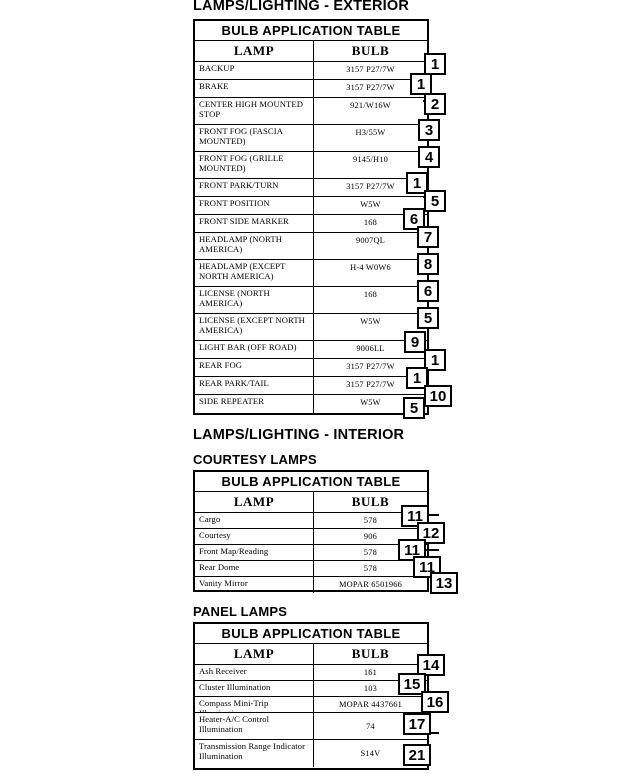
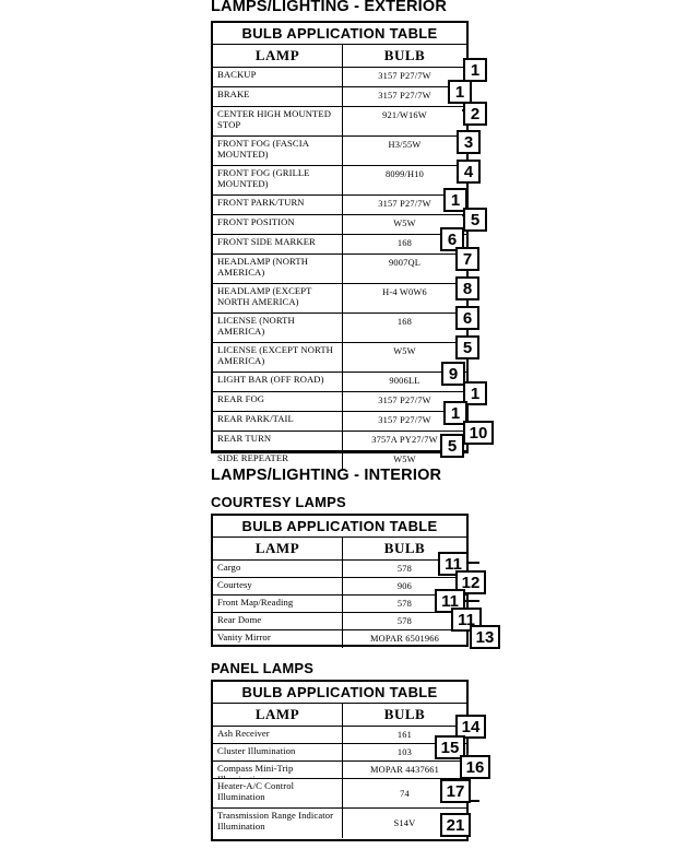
  LAMPS/LIGHTING - EXTERIOR
  BULB APPLICATION TABLE
  LAMP
  BULB
  BACKUP
  3157 P27/7W
  BRAKE
  3157 P27/7W
  CENTER HIGH MOUNTED STOP
  921/W16W
  FRONT FOG (FASCIA MOUNTED)
  H3/55W
  FRONT FOG (GRILLE MOUNTED)
- 9145/H10
+ 8099/H10
  FRONT PARK/TURN
  3157 P27/7W
  FRONT POSITION
  W5W
  FRONT SIDE MARKER
  168
  HEADLAMP (NORTH AMERICA)
  9007QL
  HEADLAMP (EXCEPT NORTH AMERICA)
  H-4 W0W6
  LICENSE (NORTH AMERICA)
  168
  LICENSE (EXCEPT NORTH AMERICA)
  W5W
  LIGHT BAR (OFF ROAD)
  9006LL
  REAR FOG
  3157 P27/7W
  REAR PARK/TAIL
  3157 P27/7W
+ REAR TURN
+ 3757A PY27/7W
  SIDE REPEATER
  W5W
  1
  1
  2
  3
  4
  1
  5
  6
  7
  8
  6
  5
  9
  1
  1
  10
  5
  LAMPS/LIGHTING - INTERIOR
  COURTESY LAMPS
  BULB APPLICATION TABLE
  LAMP
  BULB
  Cargo
  578
  Courtesy
  906
  Front Map/Reading
  578
  Rear Dome
  578
  Vanity Mirror
  MOPAR 6501966
  11
  12
  11
  11
  13
  PANEL LAMPS
  BULB APPLICATION TABLE
  LAMP
  BULB
  Ash Receiver
  161
  Cluster Illumination
  103
  MOPAR 4437661
  Heater-A/C Control Illumination
  74
  Transmission Range Indicator Illumination
  S14V
  14
  15
  16
  17
  21
